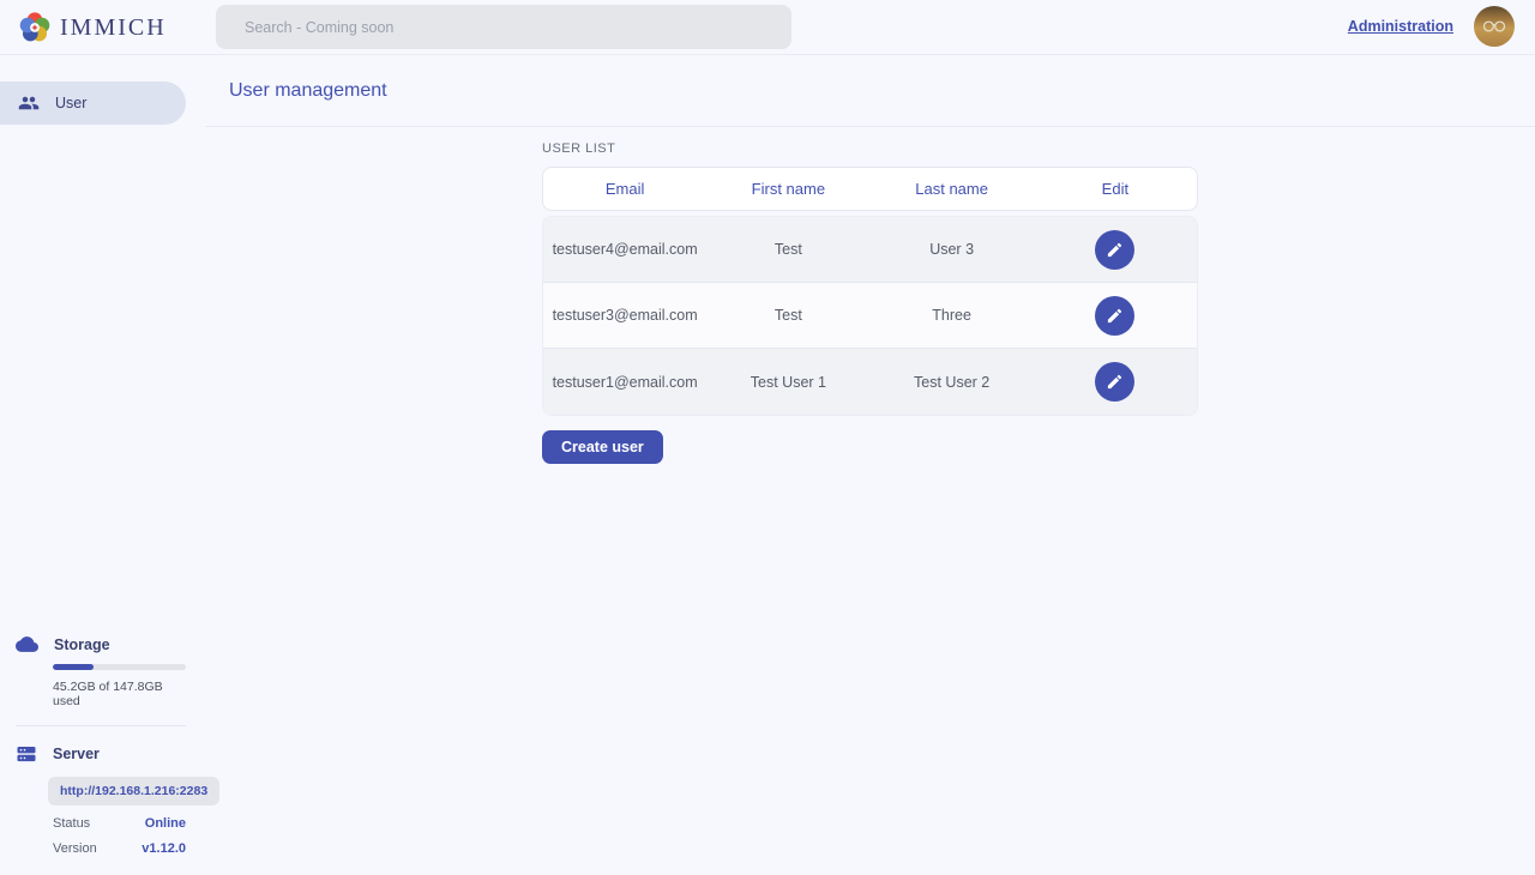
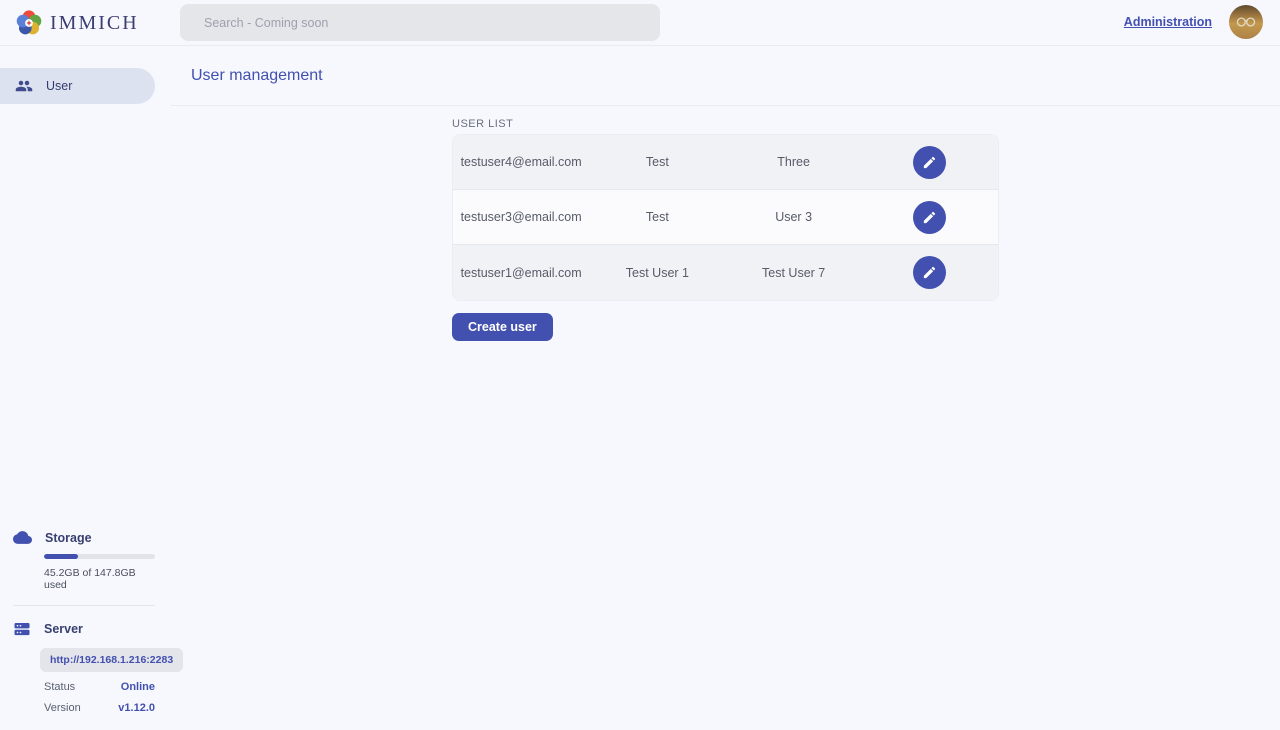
  IMMICH
  Search - Coming soon
  Administration
  User
  Storage
  45.2GB of 147.8GB used
  Server
  http://192.168.1.216:2283
  Status
  Online
  Version
  v1.12.0
  User management
  USER LIST
- Email
- First name
- Last name
- Edit
  testuser4@email.com
  Test
- User 3
+ Three
  testuser3@email.com
  Test
- Three
+ User 3
  testuser1@email.com
  Test User 1
- Test User 2
+ Test User 7
  Create user
